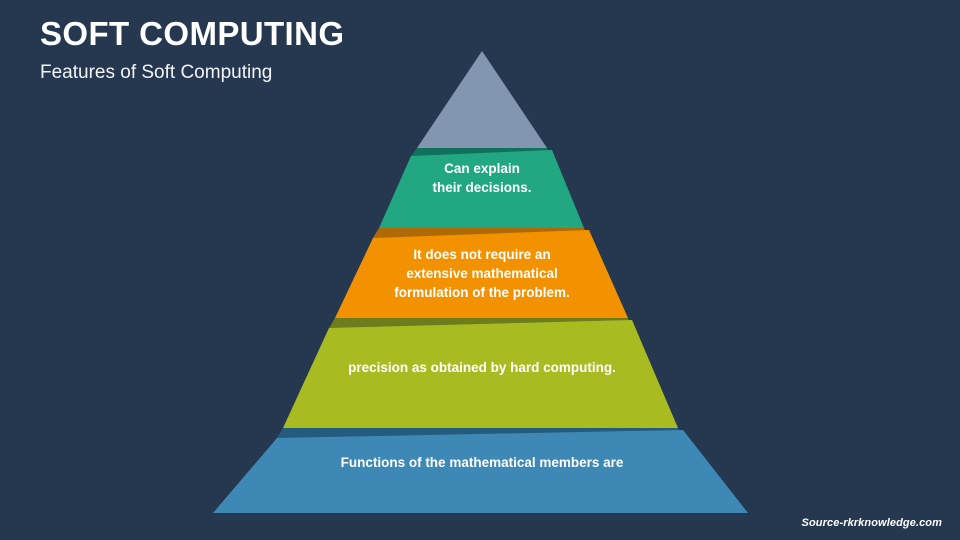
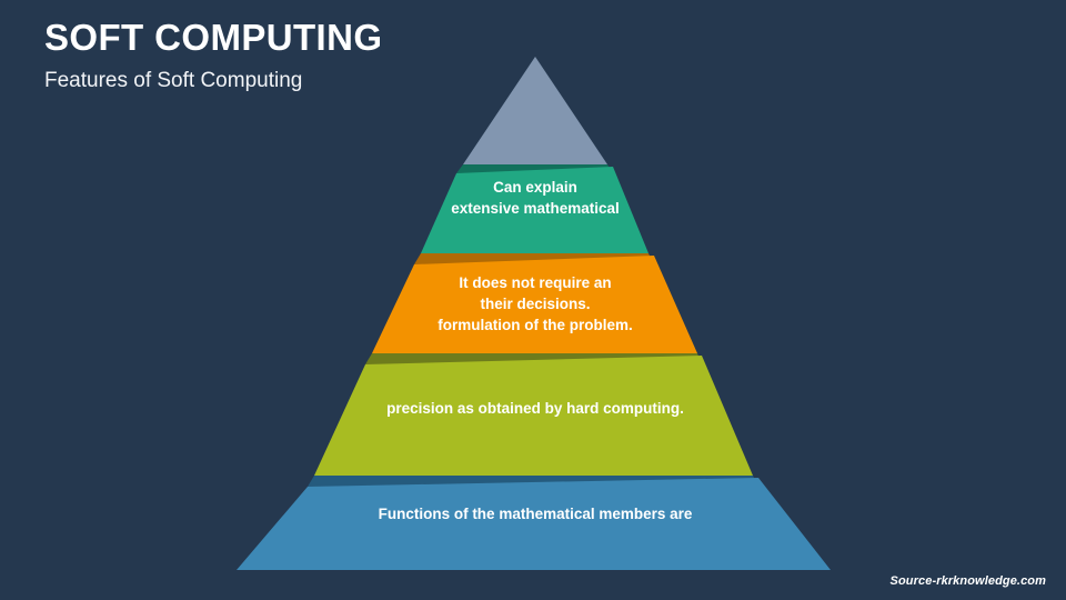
  SOFT COMPUTING
  Features of Soft Computing
  Can explain
- their decisions.
+ extensive mathematical
  It does not require an
- extensive mathematical
+ their decisions.
  formulation of the problem.
  precision as obtained by hard computing.
  Functions of the mathematical members are
  Source-rkrknowledge.com
